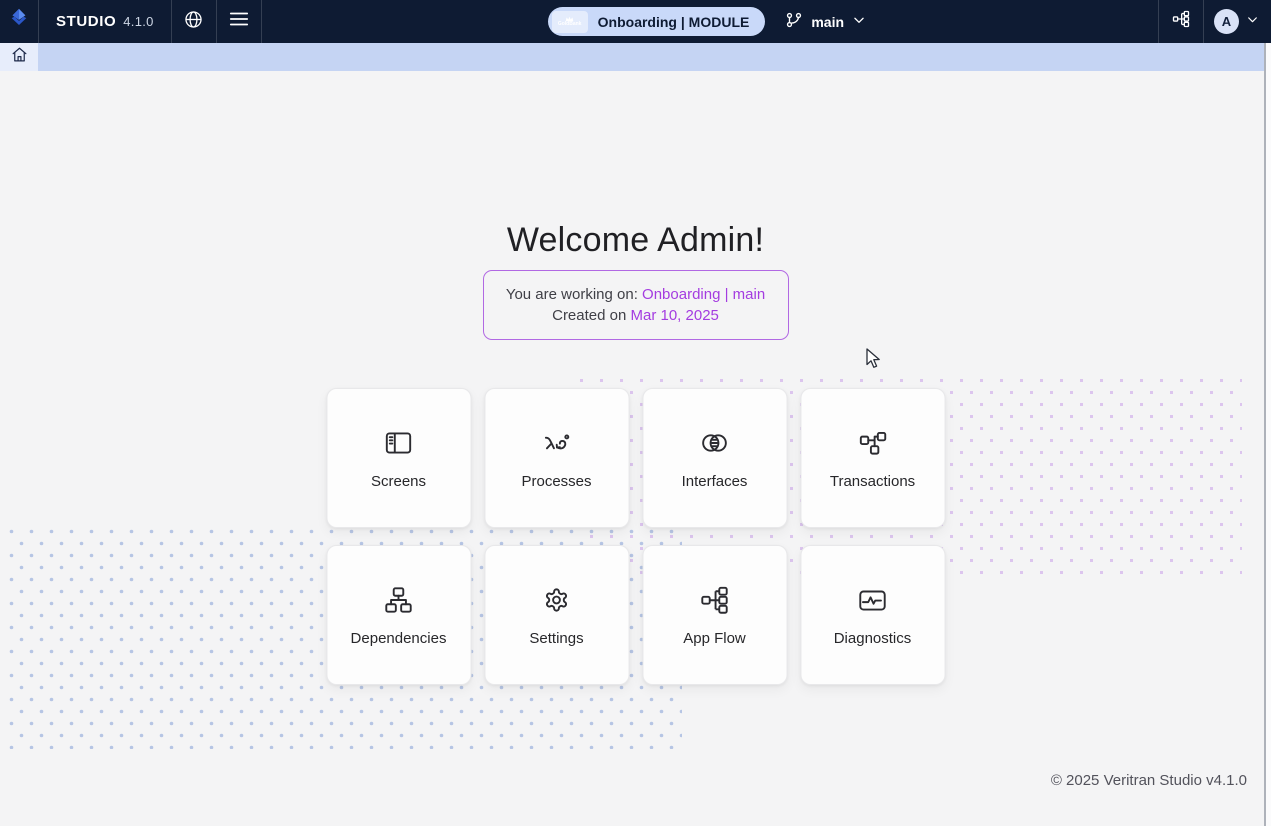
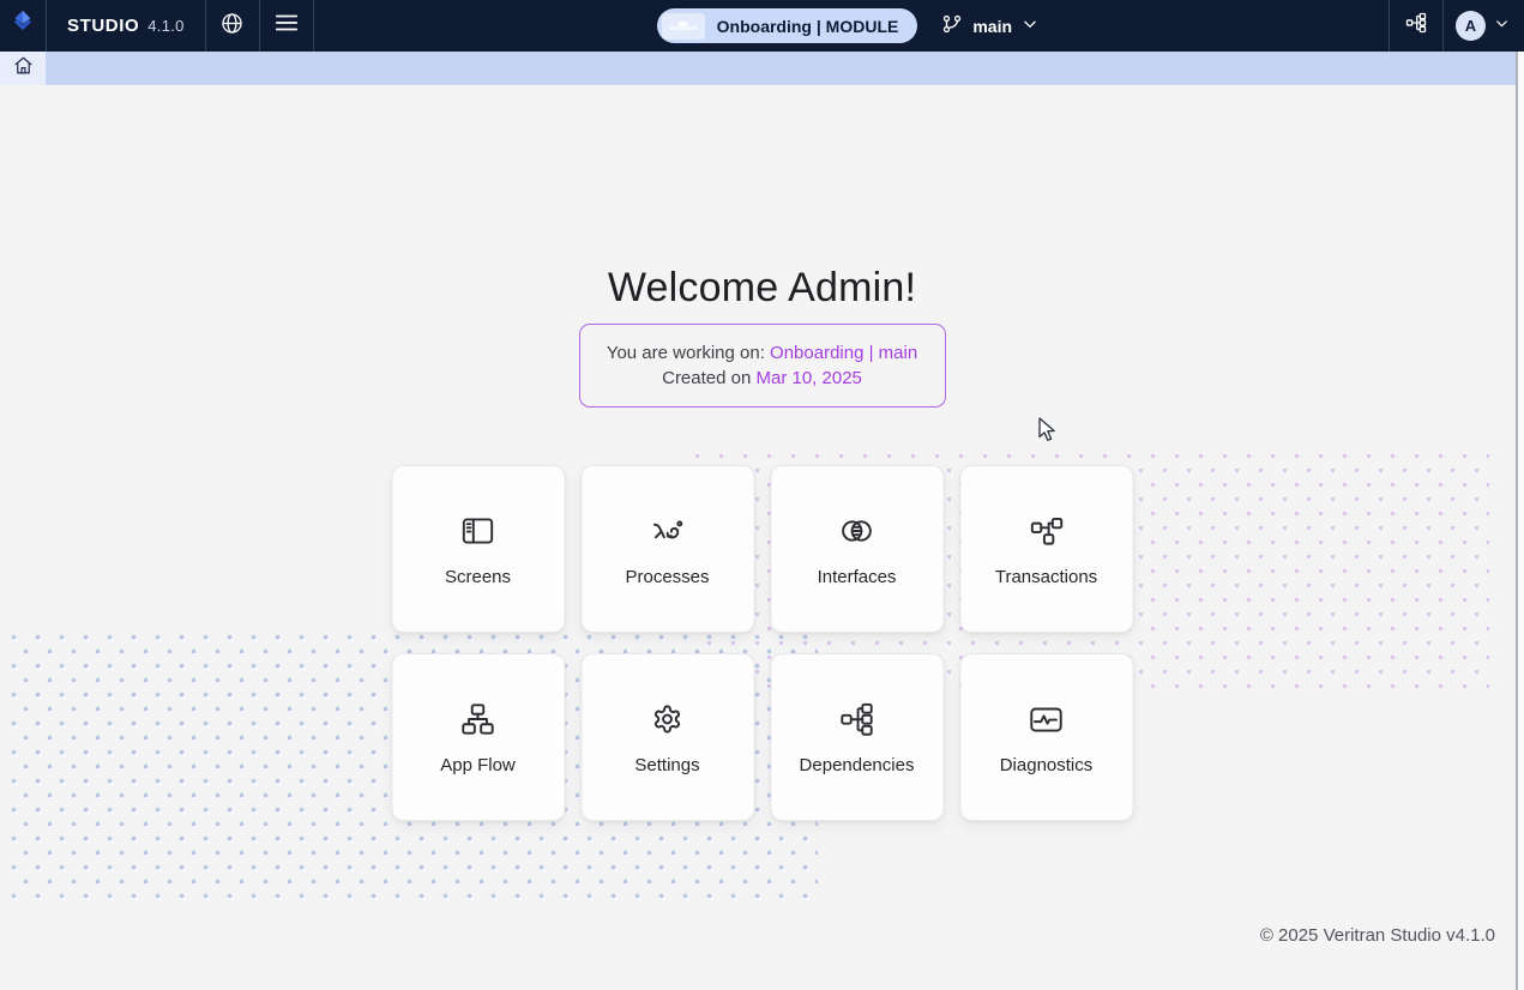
  STUDIO
  4.1.0
  Onboarding | MODULE
  main
  A
  Welcome Admin!
  You are working on: Onboarding | main
  Created on Mar 10, 2025
  Screens
  Processes
  Interfaces
  Transactions
- Dependencies
+ App Flow
  Settings
- App Flow
+ Dependencies
  Diagnostics
  © 2025 Veritran Studio v4.1.0
